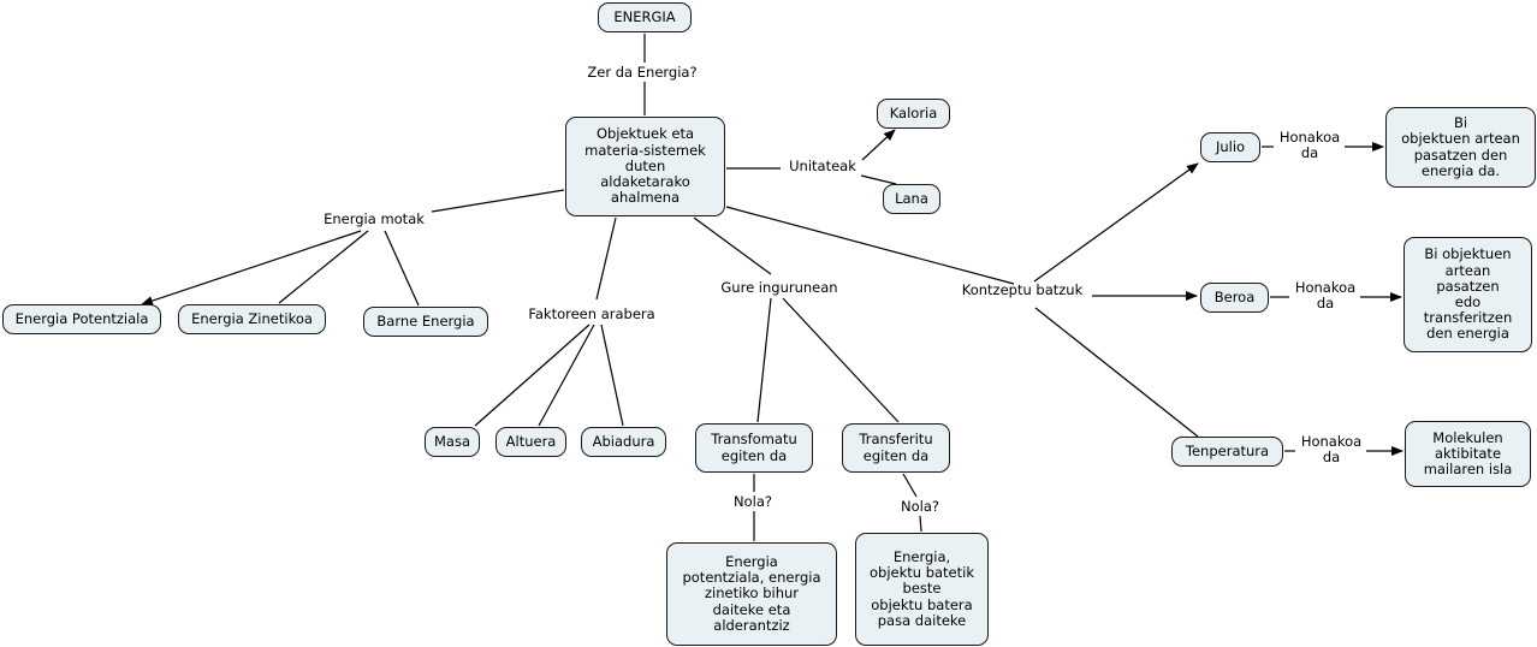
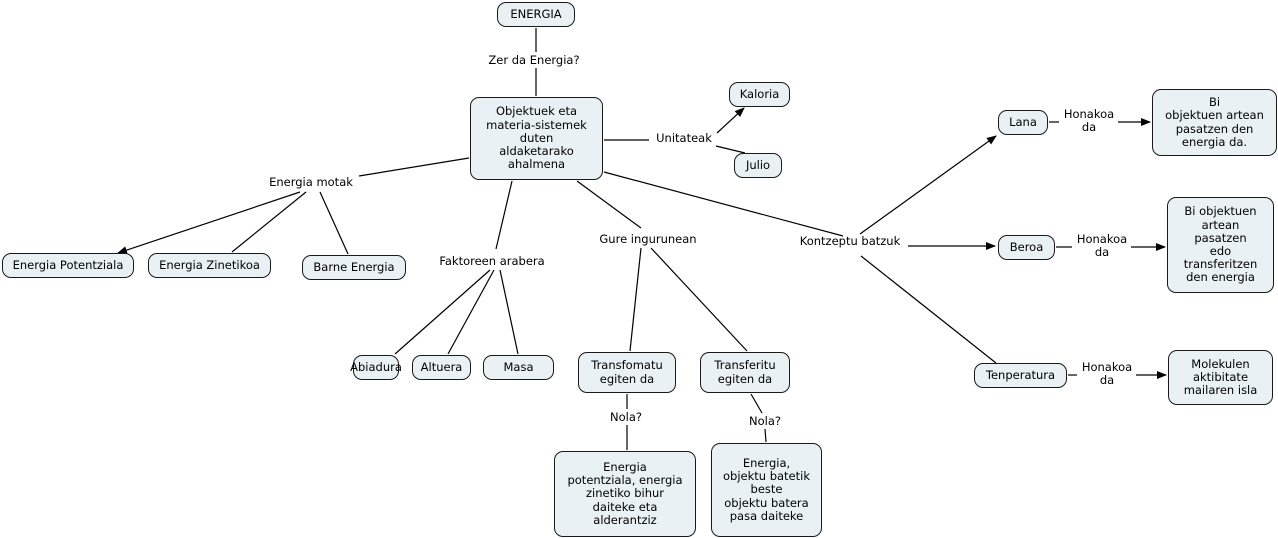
  ENERGIA
  Objektuek eta
  materia-sistemek
  duten
  aldaketarako
  ahalmena
  Kaloria
- Lana
+ Julio
  Energia Potentziala
  Energia Zinetikoa
  Barne Energia
- Masa
+ Abiadura
  Altuera
- Abiadura
+ Masa
  Transfomatu
  egiten da
  Transferitu
  egiten da
  Energia
  potentziala, energia
  zinetiko bihur
  daiteke eta
  alderantziz
  Energia,
  objektu batetik
  beste
  objektu batera
  pasa daiteke
- Julio
+ Lana
  Beroa
  Tenperatura
  Bi
  objektuen artean
  pasatzen den
  energia da.
  Bi objektuen
  artean
  pasatzen
  edo
  transferitzen
  den energia
  Molekulen
  aktibitate
  mailaren isla
  Zer da Energia?
  Unitateak
  Energia motak
  Faktoreen arabera
  Gure ingurunean
  Kontzeptu batzuk
  Nola?
  Nola?
  Honakoa
  da
  Honakoa
  da
  Honakoa
  da
